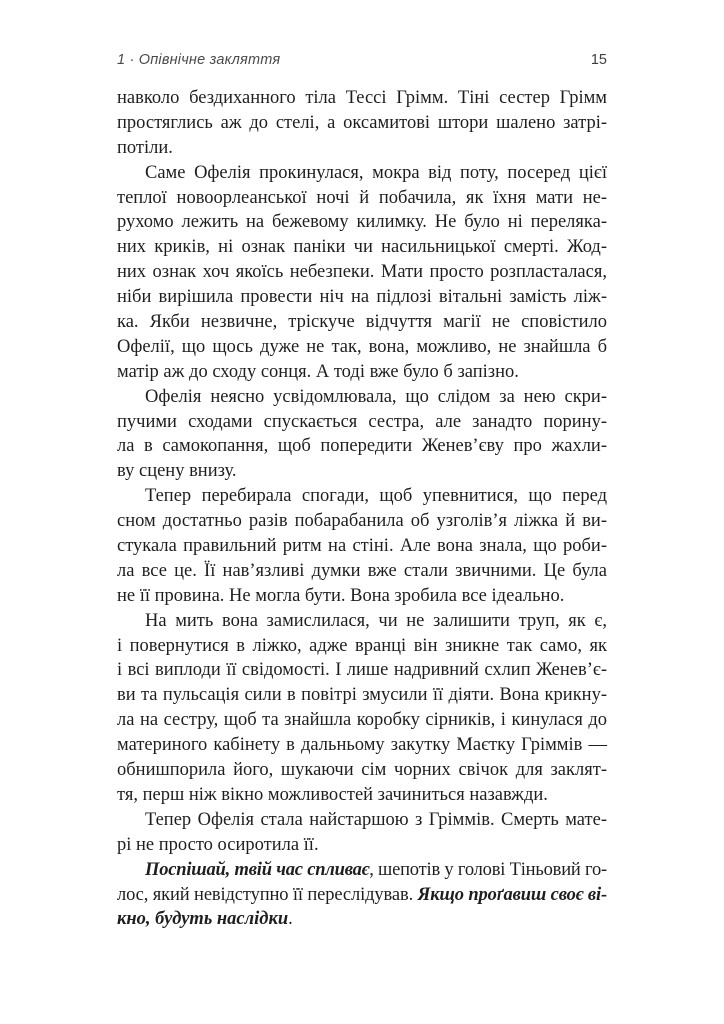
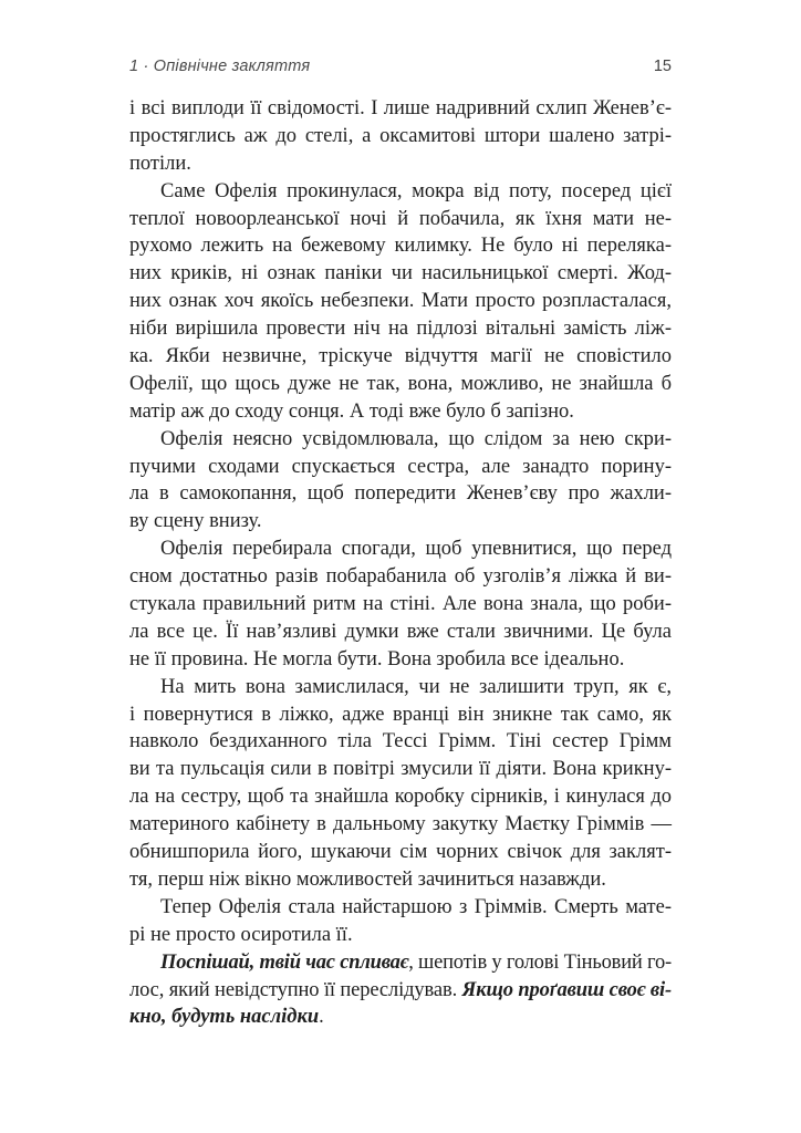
  1 · Опівнічне закляття
  15
- навколо бездиханного тіла Тессі Грімм. Тіні сестер Грімм
+ і всі виплоди її свідомості. І лише надривний схлип Женев’є-
  простяглись аж до стелі, а оксамитові штори шалено затрі-
  потіли.
  Саме Офелія прокинулася, мокра від поту, посеред цієї
  теплої новоорлеанської ночі й побачила, як їхня мати не-
  рухомо лежить на бежевому килимку. Не було ні переляка-
  них криків, ні ознак паніки чи насильницької смерті. Жод-
  них ознак хоч якоїсь небезпеки. Мати просто розпласталася,
  ніби вирішила провести ніч на підлозі вітальні замість ліж-
  ка. Якби незвичне, тріскуче відчуття магії не сповістило
  Офелії, що щось дуже не так, вона, можливо, не знайшла б
  матір аж до сходу сонця. А тоді вже було б запізно.
  Офелія неясно усвідомлювала, що слідом за нею скри-
  пучими сходами спускається сестра, але занадто порину-
  ла в самокопання, щоб попередити Женев’єву про жахли-
  ву сцену внизу.
- Тепер перебирала спогади, щоб упевнитися, що перед
+ Офелія перебирала спогади, щоб упевнитися, що перед
  сном достатньо разів побарабанила об узголів’я ліжка й ви-
  стукала правильний ритм на стіні. Але вона знала, що роби-
  ла все це. Її нав’язливі думки вже стали звичними. Це була
  не її провина. Не могла бути. Вона зробила все ідеально.
  На мить вона замислилася, чи не залишити труп, як є,
  і повернутися в ліжко, адже вранці він зникне так само, як
- і всі виплоди її свідомості. І лише надривний схлип Женев’є-
+ навколо бездиханного тіла Тессі Грімм. Тіні сестер Грімм
  ви та пульсація сили в повітрі змусили її діяти. Вона крикну-
  ла на сестру, щоб та знайшла коробку сірників, і кинулася до
  материного кабінету в дальньому закутку Маєтку Гріммів —
  обнишпорила його, шукаючи сім чорних свічок для заклят-
  тя, перш ніж вікно можливостей зачиниться назавжди.
  Тепер Офелія стала найстаршою з Гріммів. Смерть мате-
  рі не просто осиротила її.
  Поспішай, твій час спливає, шепотів у голові Тіньовий го-
  лос, який невідступно її переслідував. Якщо проґавиш своє ві-
  кно, будуть наслідки.
